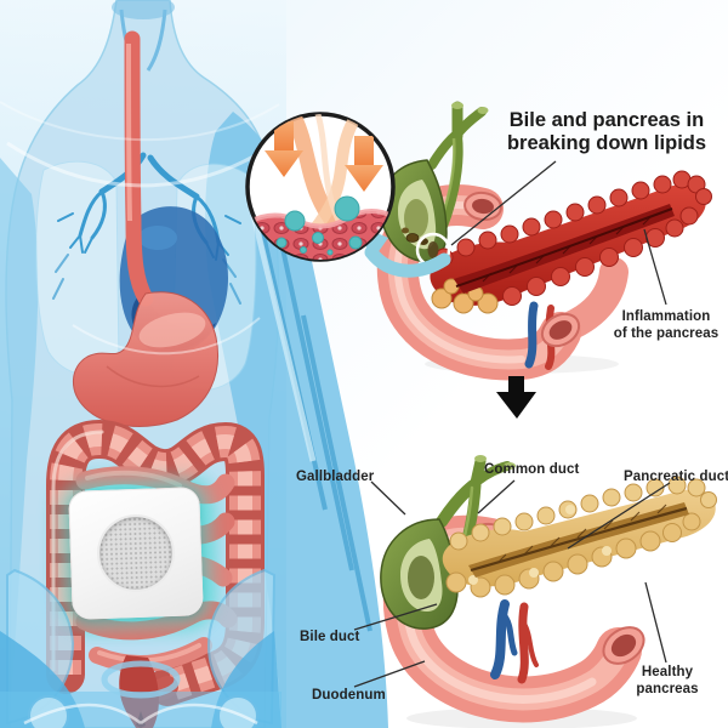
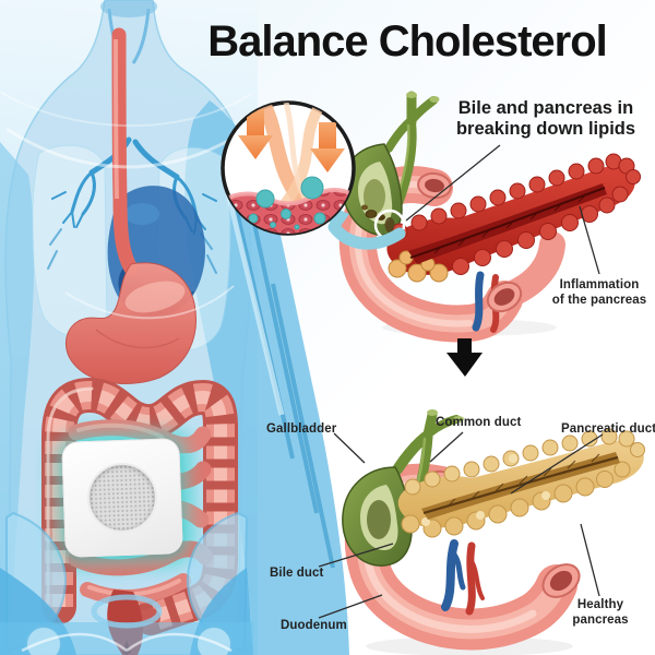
+ Balance Cholesterol
  Bile and pancreas in
  breaking down lipids
  Inflammation
  of the pancreas
  Gallbladder
  Common duct
  Pancreatic duct
  Bile duct
  Duodenum
  Healthy
  pancreas
